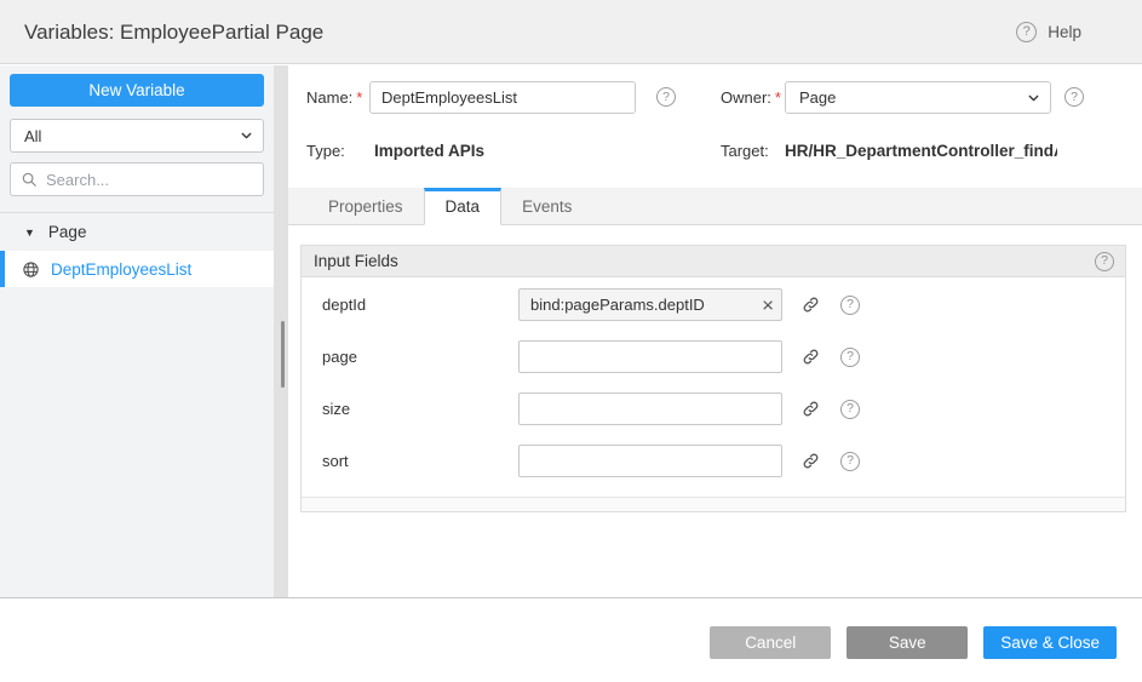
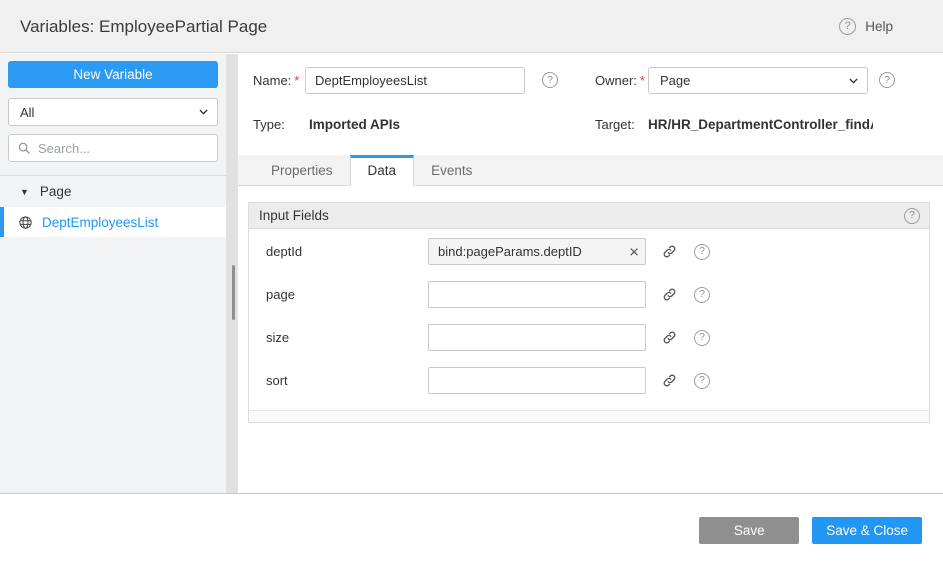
  Variables: EmployeePartial Page
  ?
  Help
  New Variable
  All
  Search...
  ▼
  Page
  DeptEmployeesList
  Name: *
  DeptEmployeesList
  ?
  Owner: *
  Page
  ?
  Type:
  Imported APIs
  Target:
  HR/HR_DepartmentController_find
  Properties
  Data
  Events
  Input Fields
  ?
  deptId
  bind:pageParams.deptID
  ×
  ?
  page
  ?
  size
  ?
  sort
  ?
- Cancel
  Save
  Save & Close
